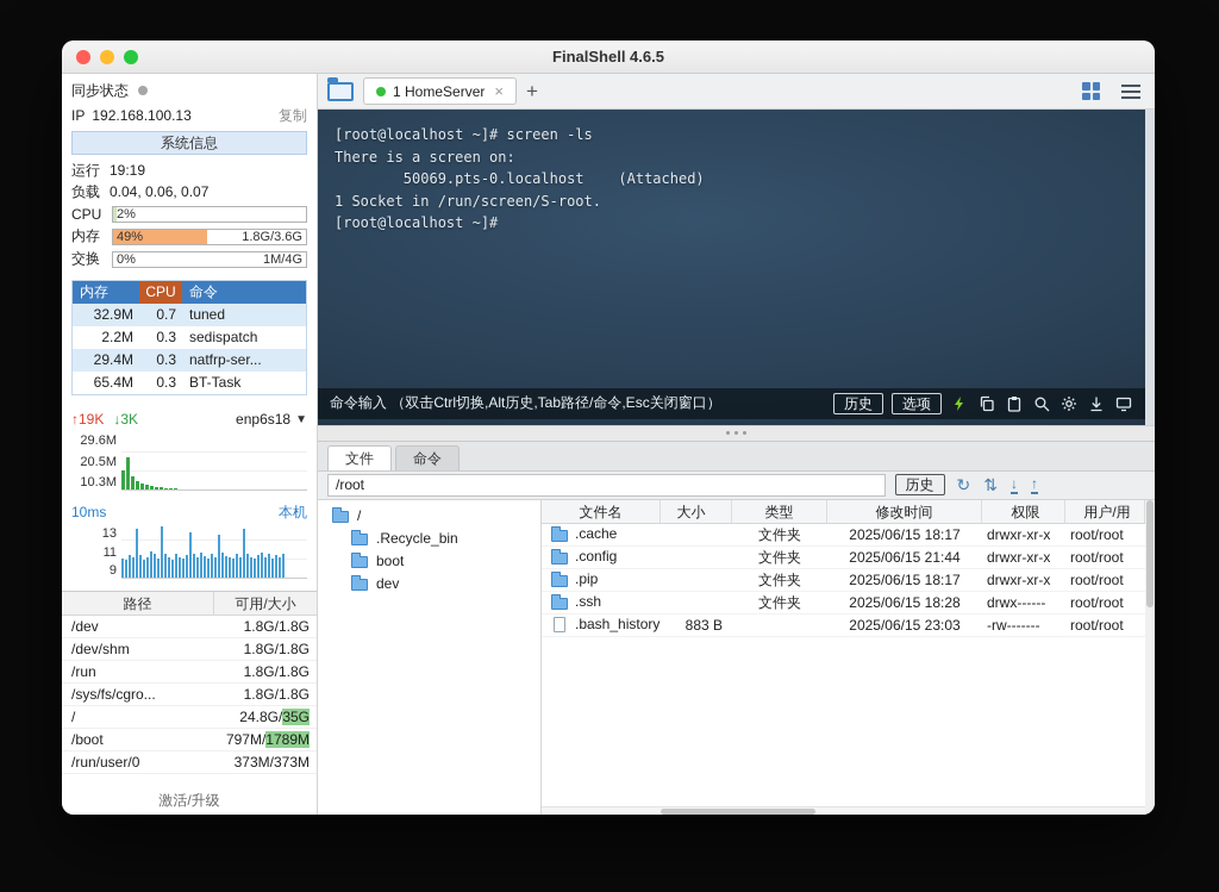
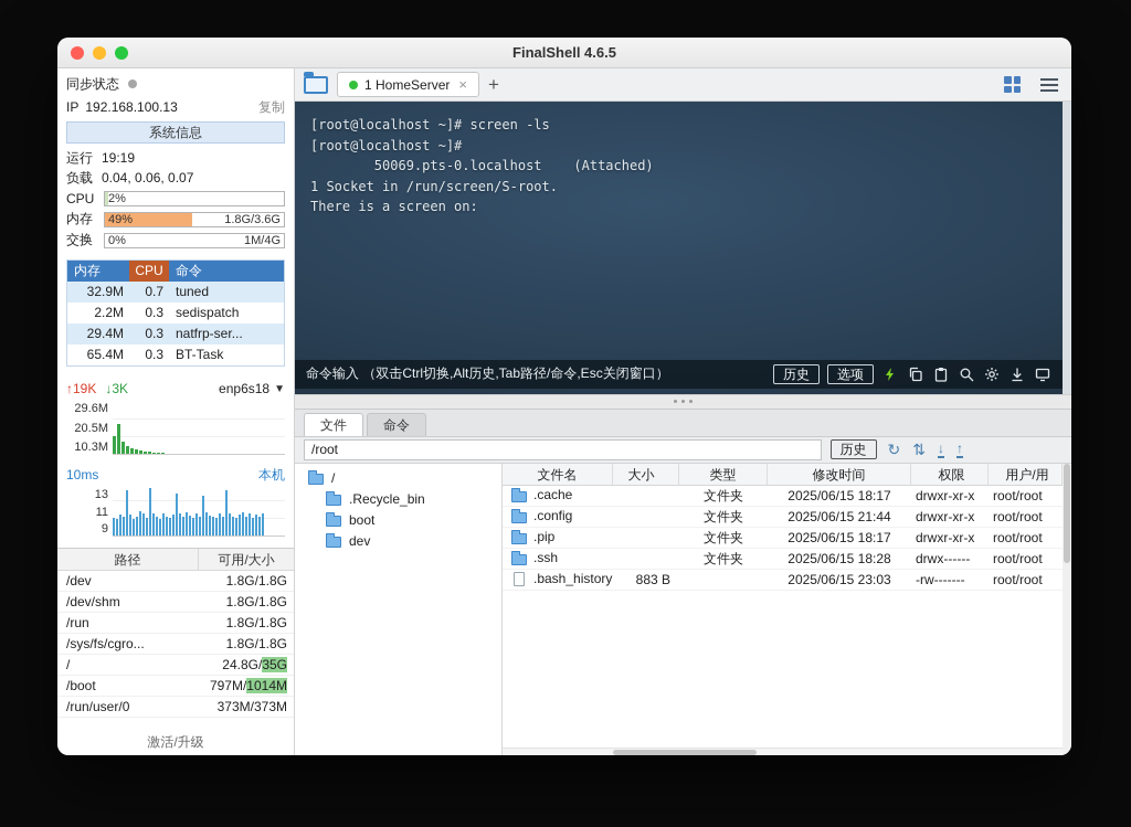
  FinalShell 4.6.5
  同步状态
  IP
  192.168.100.13
  复制
  系统信息
  运行
  19:19
  负载
  0.04, 0.06, 0.07
  CPU
  2%
  内存
  49%
  1.8G/3.6G
  交换
  0%
  1M/4G
  内存
  CPU
  命令
  32.9M
  0.7
  tuned
  2.2M
  0.3
  sedispatch
  29.4M
  0.3
  natfrp-ser...
  65.4M
  0.3
  BT-Task
  ↑19K
  ↓3K
  enp6s18
  ▼
  29.6M
  20.5M
  10.3M
  10ms
  本机
  13
  11
  9
  路径
  可用/大小
  /dev
  1.8G/1.8G
  /dev/shm
  1.8G/1.8G
  /run
  1.8G/1.8G
  /sys/fs/cgro...
  1.8G/1.8G
  /
  24.8G/35G
  /boot
- 797M/1789M
+ 797M/1014M
  /run/user/0
  373M/373M
  激活/升级
  1 HomeServer
  ×
  +
  [root@localhost ~]# screen -ls
- There is a screen on:
+ [root@localhost ~]#
  50069.pts-0.localhost (Attached)
  1 Socket in /run/screen/S-root.
- [root@localhost ~]#
+ There is a screen on:
  命令输入 （双击Ctrl切换,Alt历史,Tab路径/命令,Esc关闭窗口）
  历史
  选项
  文件
  命令
  /root
  历史
  ↻
  ⇅
  ↓
  ↑
  /
  .Recycle_bin
  boot
  dev
  文件名
  大小
  类型
  修改时间
  权限
  用户/用
  .cache
  文件夹
  2025/06/15 18:17
  drwxr-xr-x
  root/root
  .config
  文件夹
  2025/06/15 21:44
  drwxr-xr-x
  root/root
  .pip
  文件夹
  2025/06/15 18:17
  drwxr-xr-x
  root/root
  .ssh
  文件夹
  2025/06/15 18:28
  drwx------
  root/root
  .bash_history
  883 B
  2025/06/15 23:03
  -rw-------
  root/root
